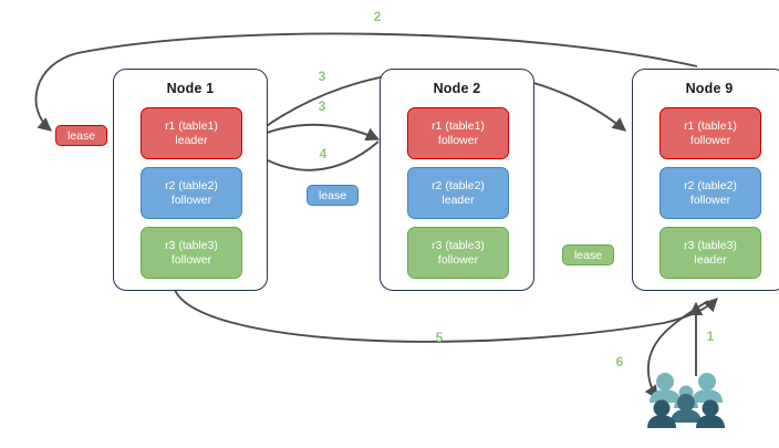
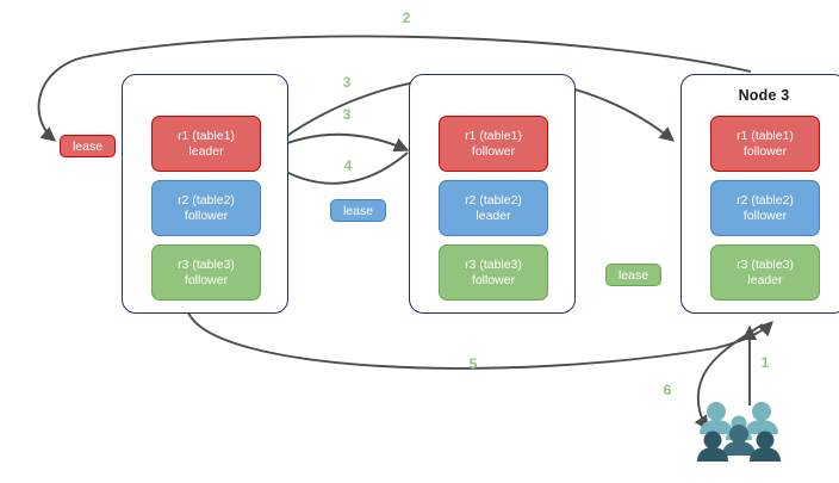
- Node 1
  r1 (table1)
  leader
  r2 (table2)
  follower
  r3 (table3)
  follower
- Node 2
  r1 (table1)
  follower
  r2 (table2)
  leader
  r3 (table3)
  follower
- Node 9
+ Node 3
  r1 (table1)
  follower
  r2 (table2)
  follower
  r3 (table3)
  leader
  lease
  lease
  lease
  2
  3
  3
  4
  5
  1
  6
